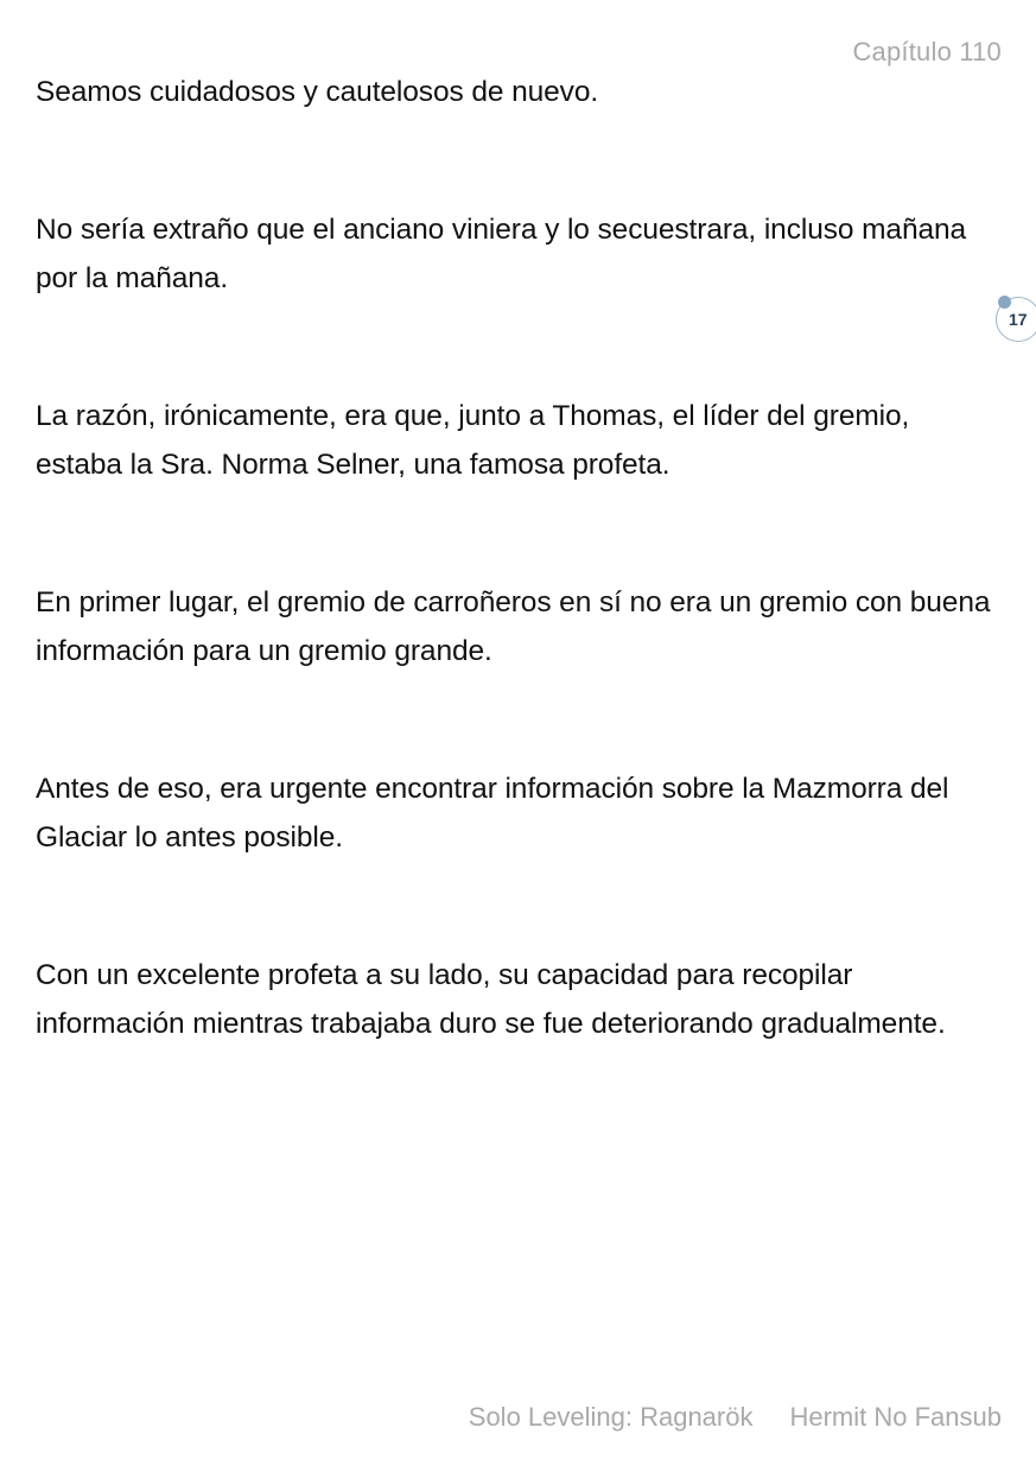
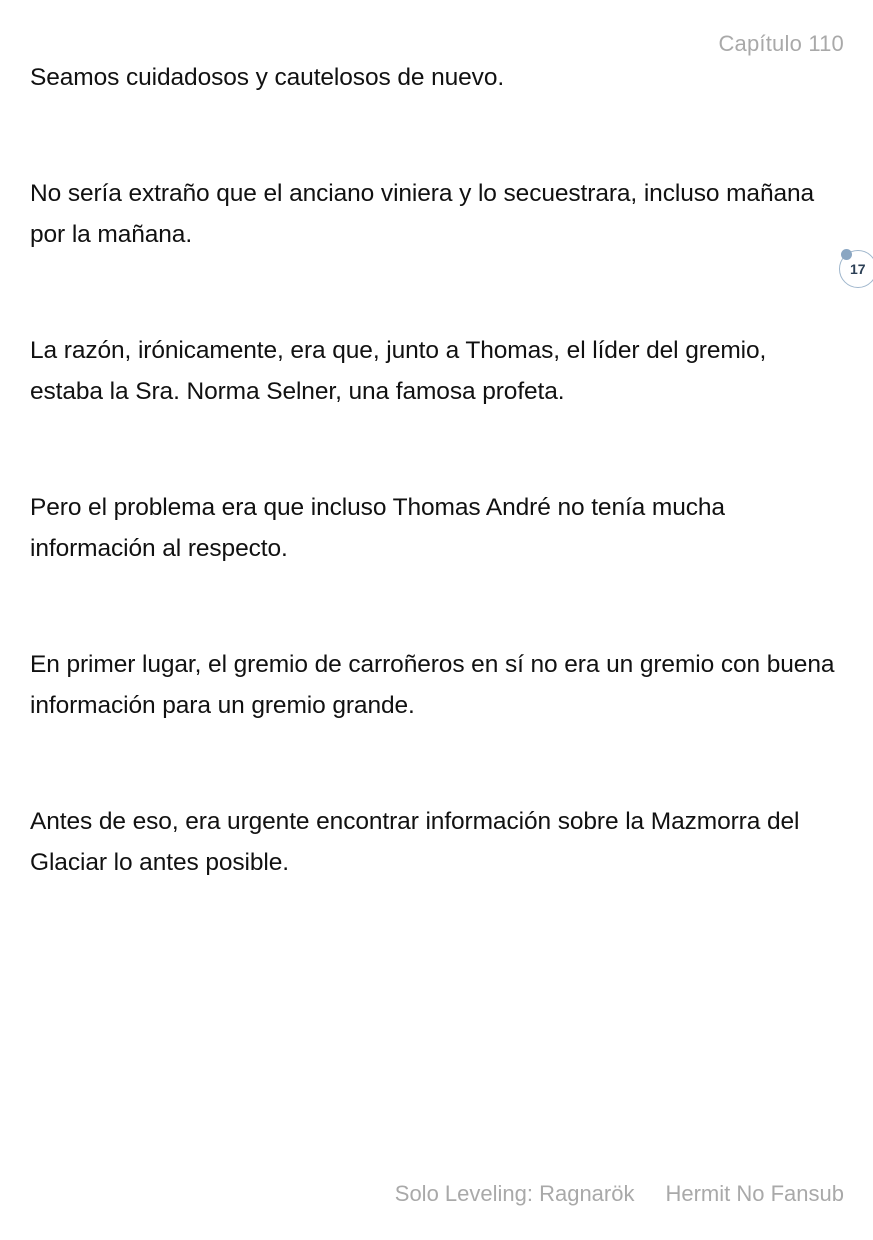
  Capítulo 110
  Seamos cuidadosos y cautelosos de nuevo.
  No sería extraño que el anciano viniera y lo secuestrara, incluso mañana por la mañana.
  La razón, irónicamente, era que, junto a Thomas, el líder del gremio, estaba la Sra. Norma Selner, una famosa profeta.
+ Pero el problema era que incluso Thomas André no tenía mucha información al respecto.
  En primer lugar, el gremio de carroñeros en sí no era un gremio con buena información para un gremio grande.
  Antes de eso, era urgente encontrar información sobre la Mazmorra del Glaciar lo antes posible.
- Con un excelente profeta a su lado, su capacidad para recopilar información mientras trabajaba duro se fue deteriorando gradualmente.
  17
  Solo Leveling: Ragnarök
  Hermit No Fansub
